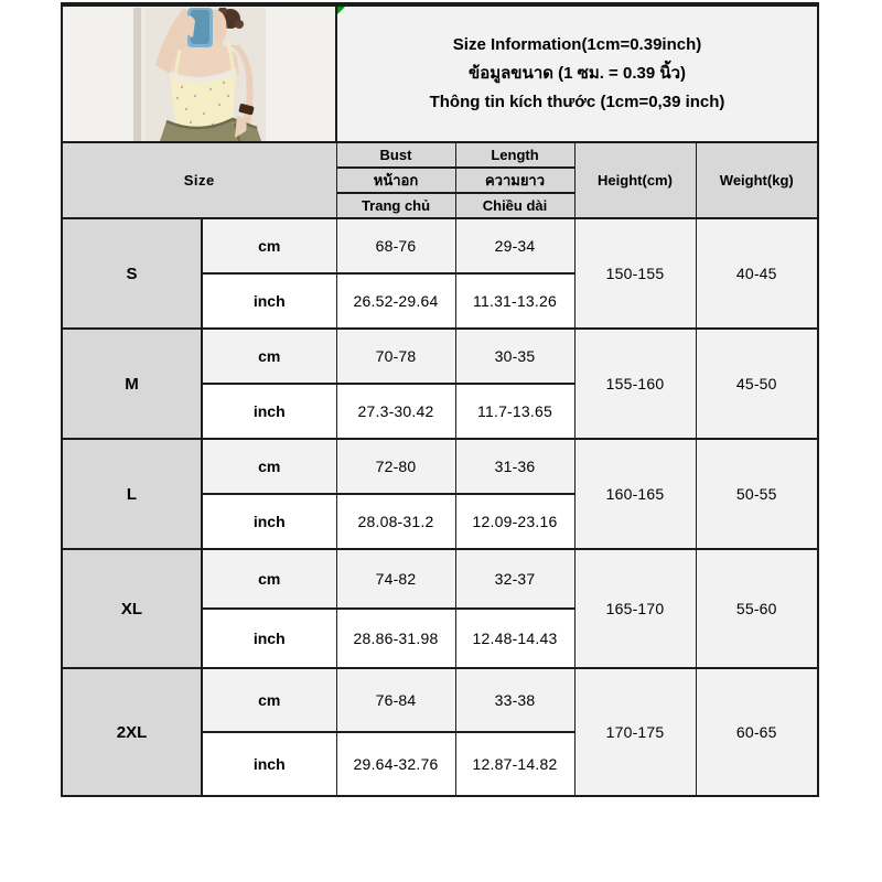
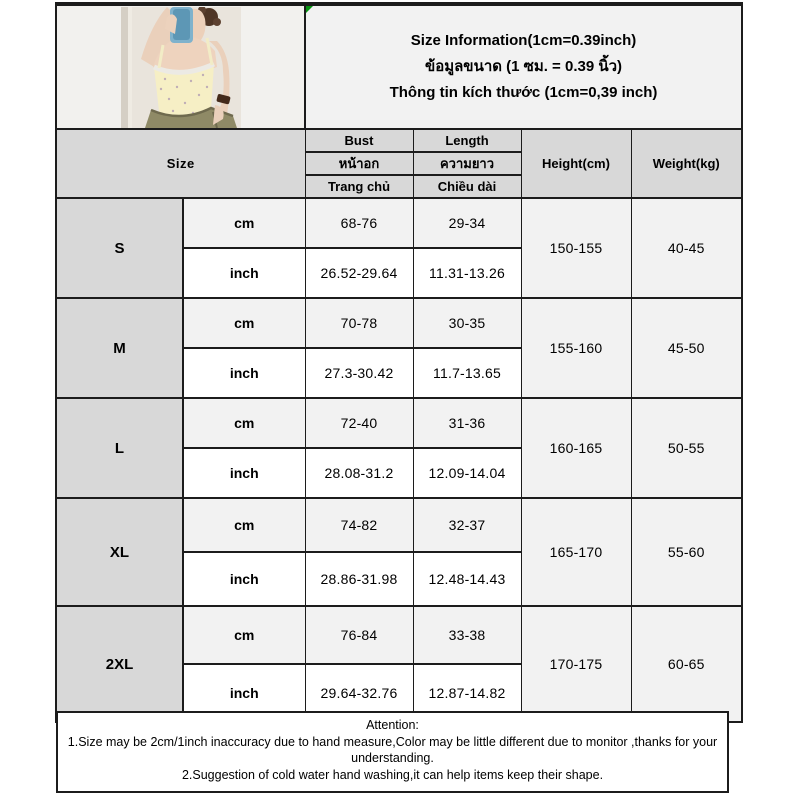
  	Size Information(1cm=0.39inch) ข้อมูลขนาด (1 ซม. = 0.39 นิ้ว) Thông tin kích thước (1cm=0,39 inch)
  Size	Bust	Length	Height(cm)	Weight(kg)
  หน้าอก	ความยาว
  Trang chủ	Chiều dài
  S	cm	68-76	29-34	150-155	40-45
  inch	26.52-29.64	11.31-13.26
  M	cm	70-78	30-35	155-160	45-50
  inch	27.3-30.42	11.7-13.65
- L	cm	72-80	31-36	160-165	50-55
+ L	cm	72-40	31-36	160-165	50-55
- inch	28.08-31.2	12.09-23.16
+ inch	28.08-31.2	12.09-14.04
  XL	cm	74-82	32-37	165-170	55-60
  inch	28.86-31.98	12.48-14.43
  2XL	cm	76-84	33-38	170-175	60-65
  inch	29.64-32.76	12.87-14.82
+ Attention:
+ 1.Size may be 2cm/1inch inaccuracy due to hand measure,Color may be little different due to monitor ,thanks for your understanding.
+ 2.Suggestion of cold water hand washing,it can help items keep their shape.
